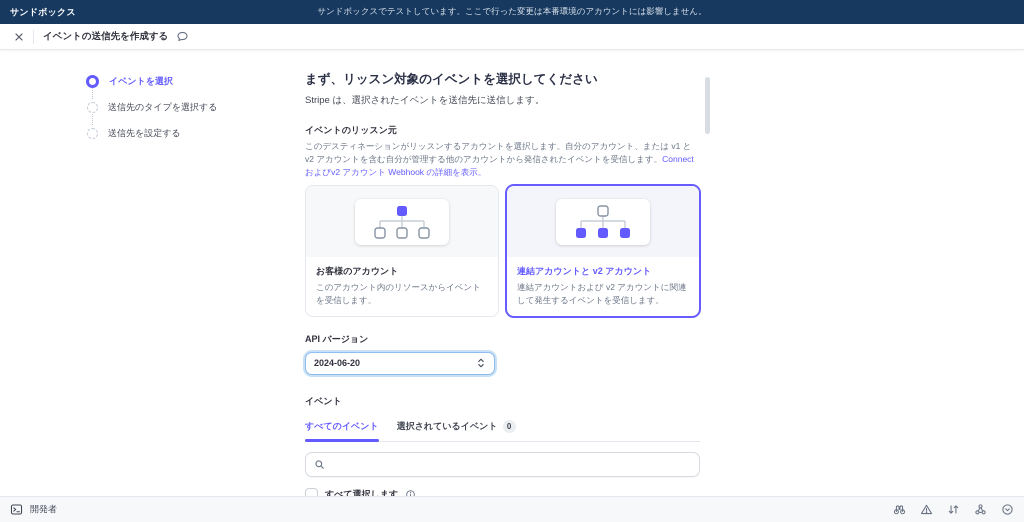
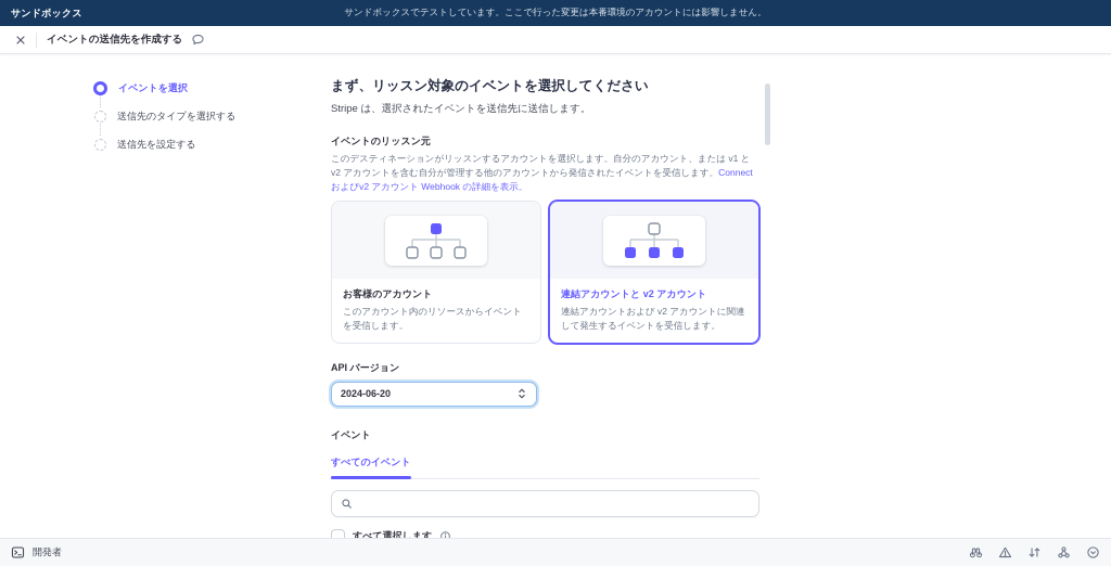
  サンドボックス
  サンドボックスでテストしています。ここで行った変更は本番環境のアカウントには影響しません。
  イベントの送信先を作成する
  イベントを選択
  送信先のタイプを選択する
  送信先を設定する
  まず、リッスン対象のイベントを選択してください
  Stripe は、選択されたイベントを送信先に送信します。
  イベントのリッスン元
  このデスティネーションがリッスンするアカウントを選択します。自分のアカウント、または v1 と v2 アカウントを含む自分が管理する他のアカウントから発信されたイベントを受信します。Connect およびv2 アカウント Webhook の詳細を表示。
  お客様のアカウント
  このアカウント内のリソースからイベントを受信します。
  連結アカウントと v2 アカウント
  連結アカウントおよび v2 アカウントに関連して発生するイベントを受信します。
  API バージョン
  2024-06-20
  イベント
  すべてのイベント
- 選択されているイベント
- 0
  すべて選択します
  開発者
